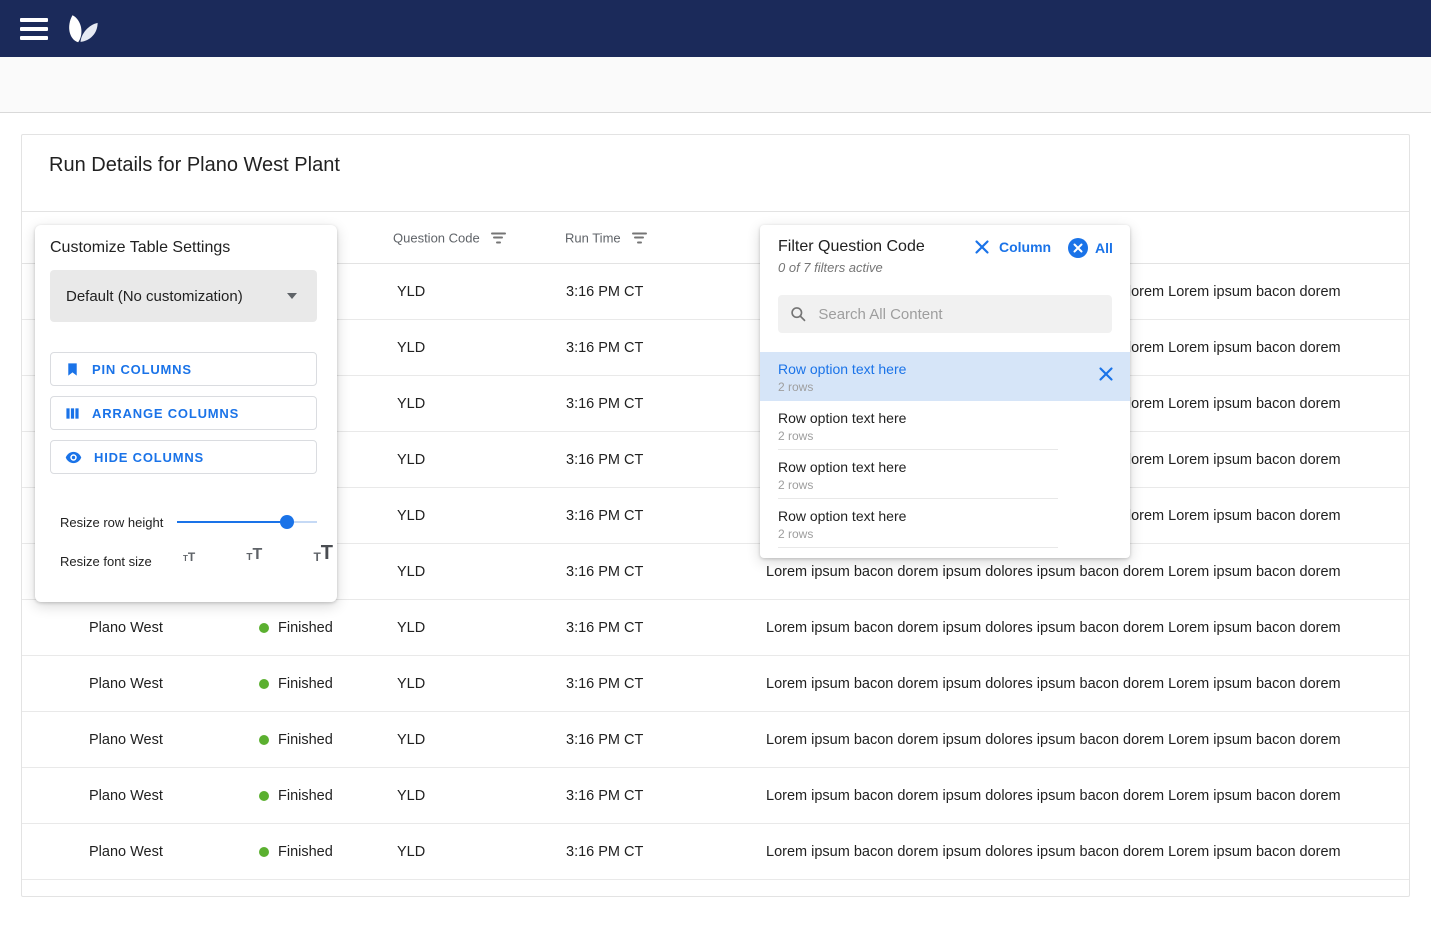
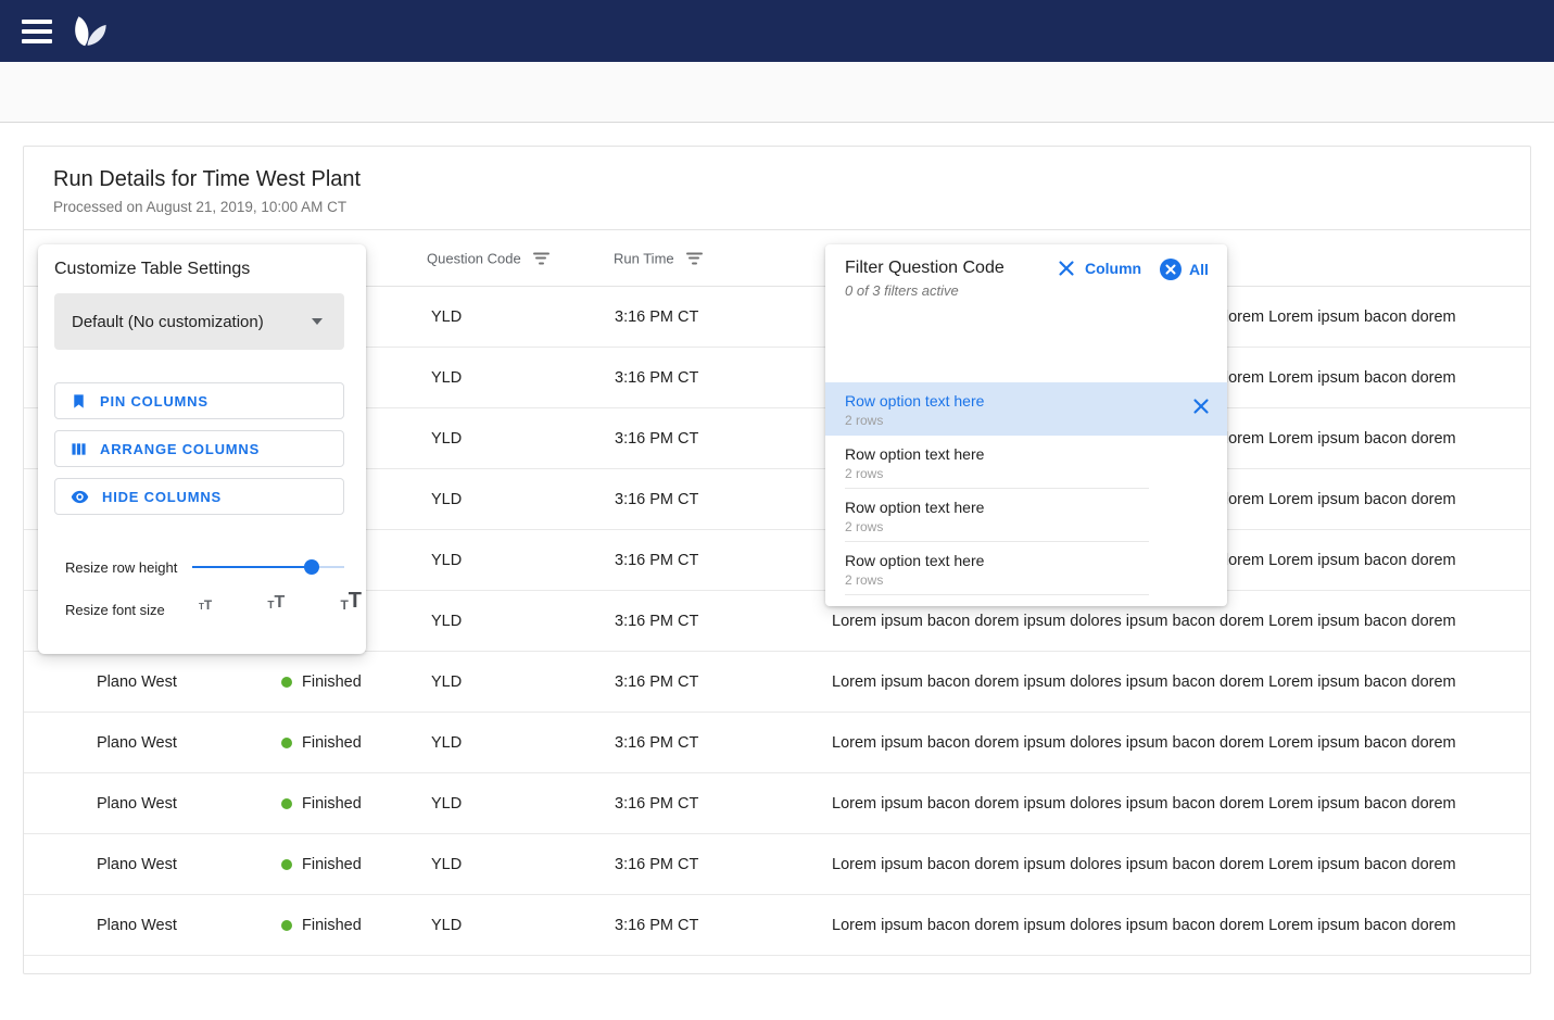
- Run Details for Plano West Plant
+ Run Details for Time West Plant
+ Processed on August 21, 2019, 10:00 AM CT
  Question Code
  Run Time
  YLD
  3:16 PM CT
  YLD
  3:16 PM CT
  YLD
  3:16 PM CT
  YLD
  3:16 PM CT
  YLD
  3:16 PM CT
  YLD
  3:16 PM CT
  Lorem ipsum bacon dorem ipsum dolores ipsum bacon dorem Lorem ipsum bacon dorem
  Plano West
  Finished
  YLD
  3:16 PM CT
  Lorem ipsum bacon dorem ipsum dolores ipsum bacon dorem Lorem ipsum bacon dorem
  Plano West
  Finished
  YLD
  3:16 PM CT
  Lorem ipsum bacon dorem ipsum dolores ipsum bacon dorem Lorem ipsum bacon dorem
  Plano West
  Finished
  YLD
  3:16 PM CT
  Lorem ipsum bacon dorem ipsum dolores ipsum bacon dorem Lorem ipsum bacon dorem
  Plano West
  Finished
  YLD
  3:16 PM CT
  Lorem ipsum bacon dorem ipsum dolores ipsum bacon dorem Lorem ipsum bacon dorem
  Plano West
  Finished
  YLD
  3:16 PM CT
  Lorem ipsum bacon dorem ipsum dolores ipsum bacon dorem Lorem ipsum bacon dorem
  Customize Table Settings
  Default (No customization)
  PIN COLUMNS
  ARRANGE COLUMNS
  HIDE COLUMNS
  Resize row height
  Resize font size
  T
  T
  T
  T
  T
  T
  Filter Question Code
- 0 of 7 filters active
+ 0 of 3 filters active
  Column
  All
- Search All Content
  Row option text here
  2 rows
  Row option text here
  2 rows
  Row option text here
  2 rows
  Row option text here
  2 rows
